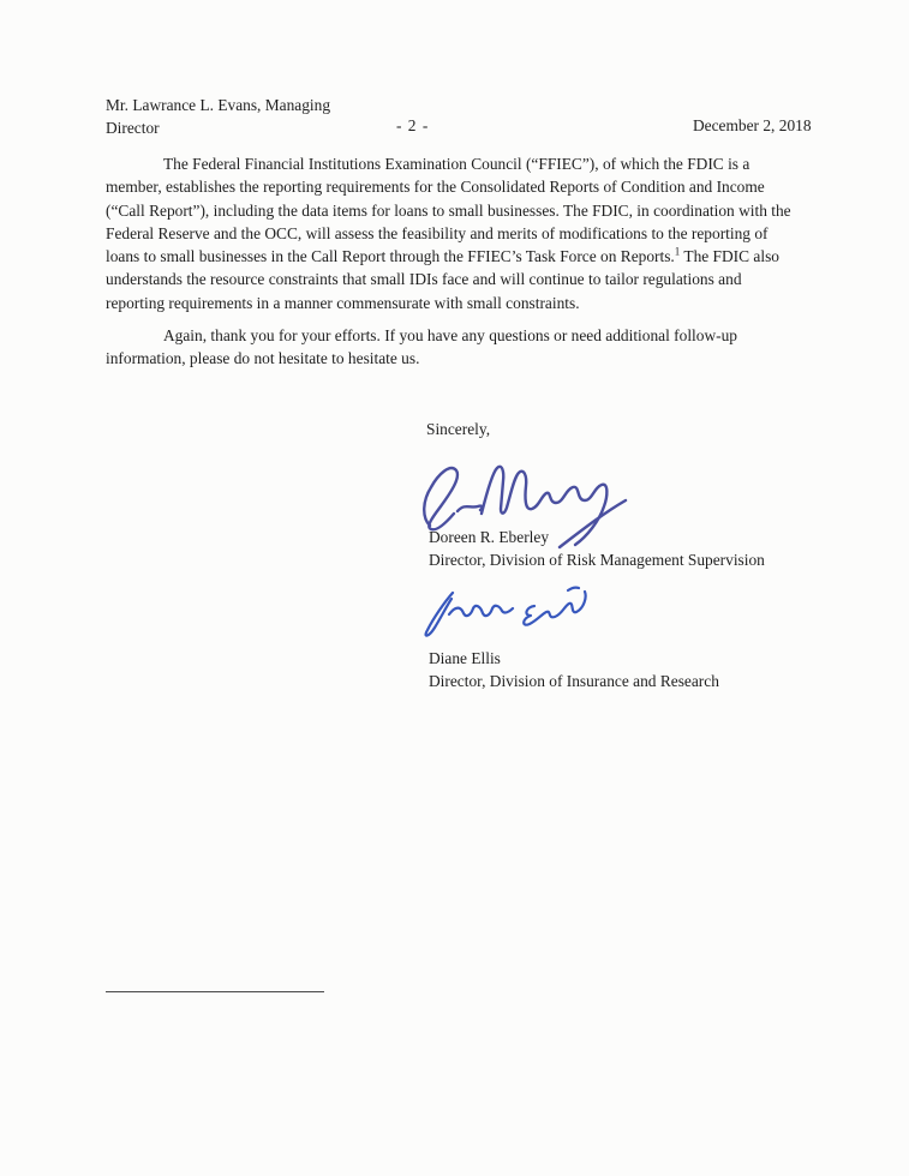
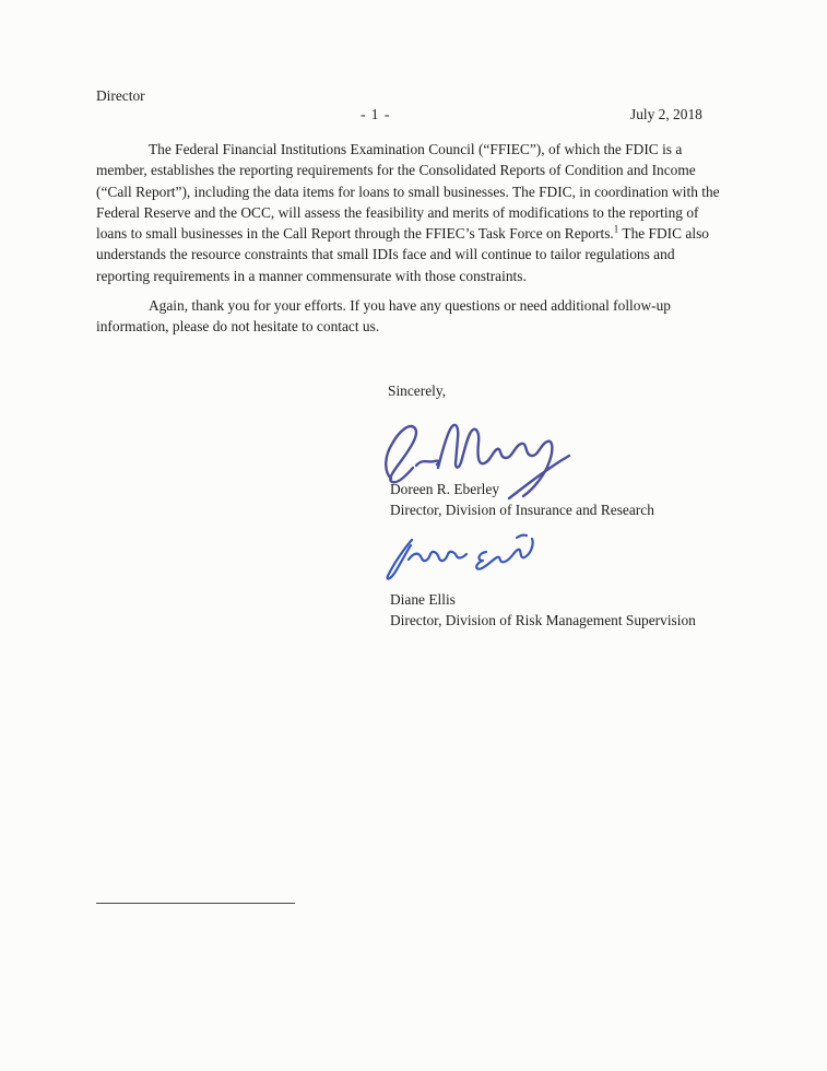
- Mr. Lawrance L. Evans, Managing
  Director
- - 2 -
+ - 1 -
- December 2, 2018
+ July 2, 2018
- The Federal Financial Institutions Examination Council (“FFIEC”), of which the FDIC is a member, establishes the reporting requirements for the Consolidated Reports of Condition and Income (“Call Report”), including the data items for loans to small businesses. The FDIC, in coordination with the Federal Reserve and the OCC, will assess the feasibility and merits of modifications to the reporting of loans to small businesses in the Call Report through the FFIEC’s Task Force on Reports.1 The FDIC also understands the resource constraints that small IDIs face and will continue to tailor regulations and reporting requirements in a manner commensurate with small constraints.
+ The Federal Financial Institutions Examination Council (“FFIEC”), of which the FDIC is a member, establishes the reporting requirements for the Consolidated Reports of Condition and Income (“Call Report”), including the data items for loans to small businesses. The FDIC, in coordination with the Federal Reserve and the OCC, will assess the feasibility and merits of modifications to the reporting of loans to small businesses in the Call Report through the FFIEC’s Task Force on Reports.1 The FDIC also understands the resource constraints that small IDIs face and will continue to tailor regulations and reporting requirements in a manner commensurate with those constraints.
- Again, thank you for your efforts. If you have any questions or need additional follow-up information, please do not hesitate to hesitate us.
+ Again, thank you for your efforts. If you have any questions or need additional follow-up information, please do not hesitate to contact us.
  Sincerely,
  Doreen R. Eberley
- Director, Division of Risk Management Supervision
+ Director, Division of Insurance and Research
  Diane Ellis
- Director, Division of Insurance and Research
+ Director, Division of Risk Management Supervision
